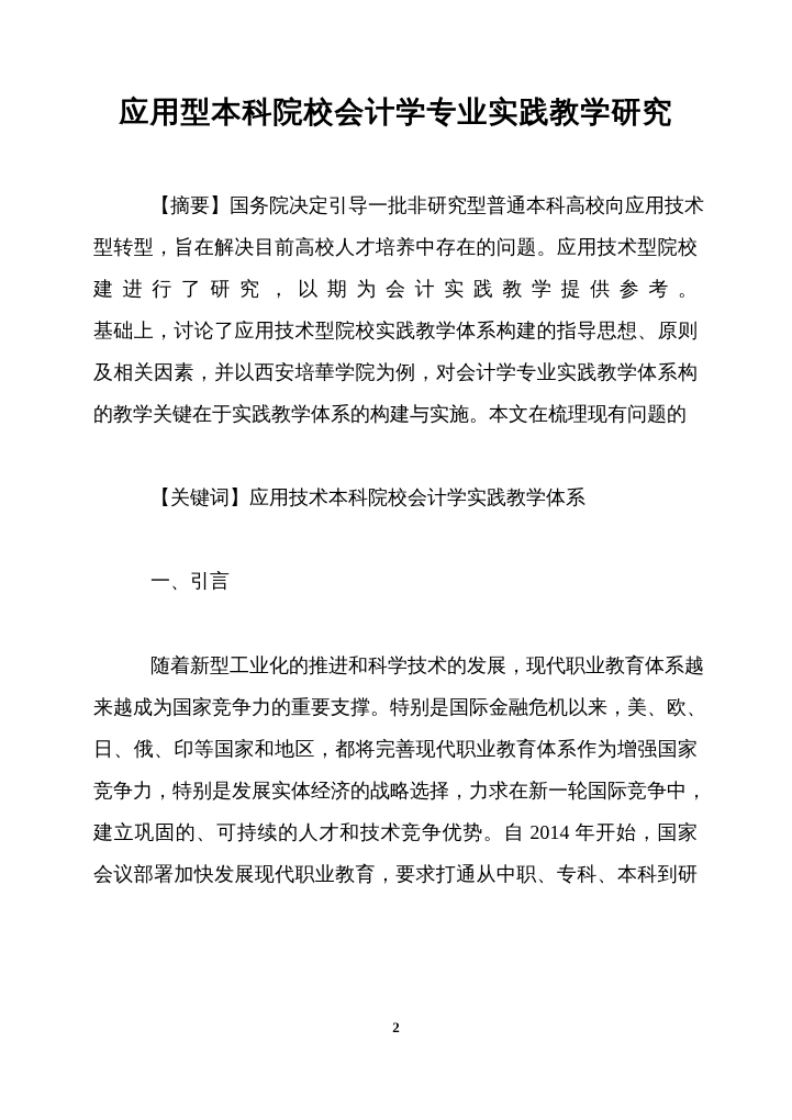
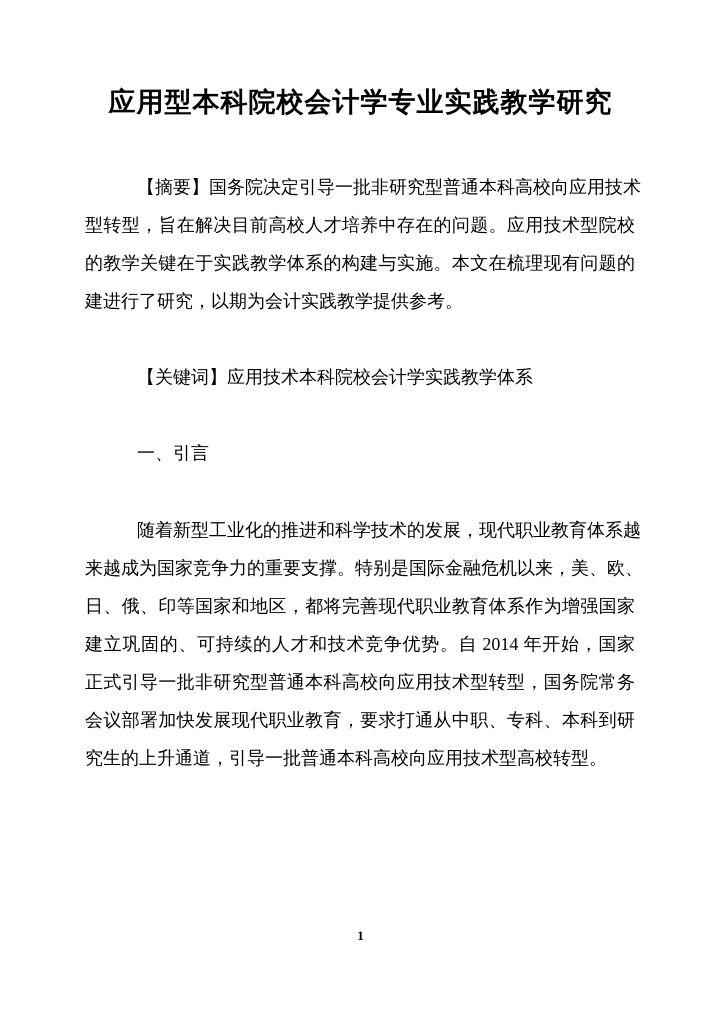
  应用型本科院校会计学专业实践教学研究
  【摘要】国务院决定引导一批非研究型普通本科高校向应用技术
  型转型，旨在解决目前高校人才培养中存在的问题。应用技术型院校
- 建进行了研究，以期为会计实践教学提供参考。
+ 的教学关键在于实践教学体系的构建与实施。本文在梳理现有问题的
- 基础上，讨论了应用技术型院校实践教学体系构建的指导思想、原则
- 及相关因素，并以西安培華学院为例，对会计学专业实践教学体系构
- 的教学关键在于实践教学体系的构建与实施。本文在梳理现有问题的
+ 建进行了研究，以期为会计实践教学提供参考。
  【关键词】应用技术本科院校会计学实践教学体系
  一、引言
  随着新型工业化的推进和科学技术的发展，现代职业教育体系越
  来越成为国家竞争力的重要支撑。特别是国际金融危机以来，美、欧、
  日、俄、印等国家和地区，都将完善现代职业教育体系作为增强国家
- 竞争力，特别是发展实体经济的战略选择，力求在新一轮国际竞争中，
  建立巩固的、可持续的人才和技术竞争优势。自 2014 年开始，国家
+ 正式引导一批非研究型普通本科高校向应用技术型转型，国务院常务
  会议部署加快发展现代职业教育，要求打通从中职、专科、本科到研
+ 究生的上升通道，引导一批普通本科高校向应用技术型高校转型。
- 2
+ 1
